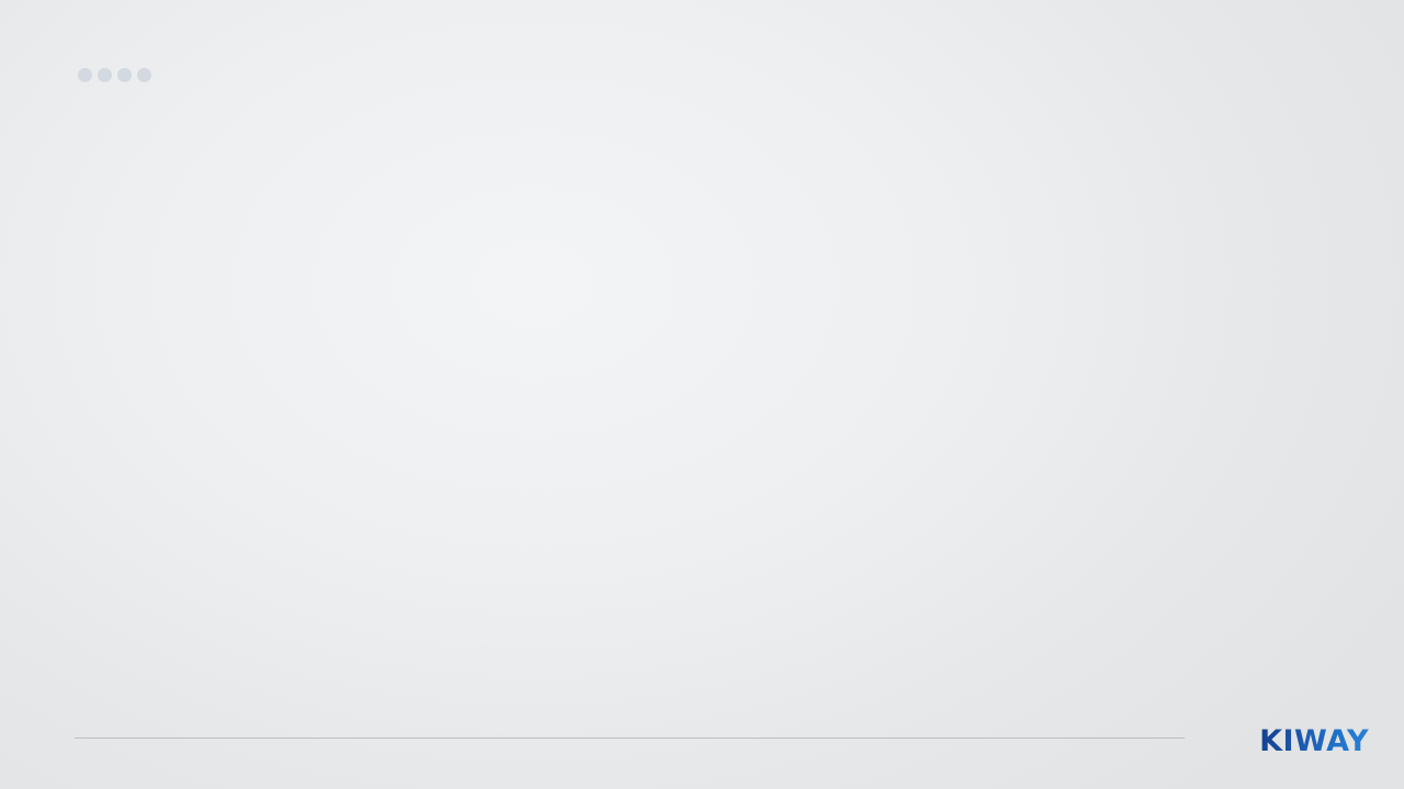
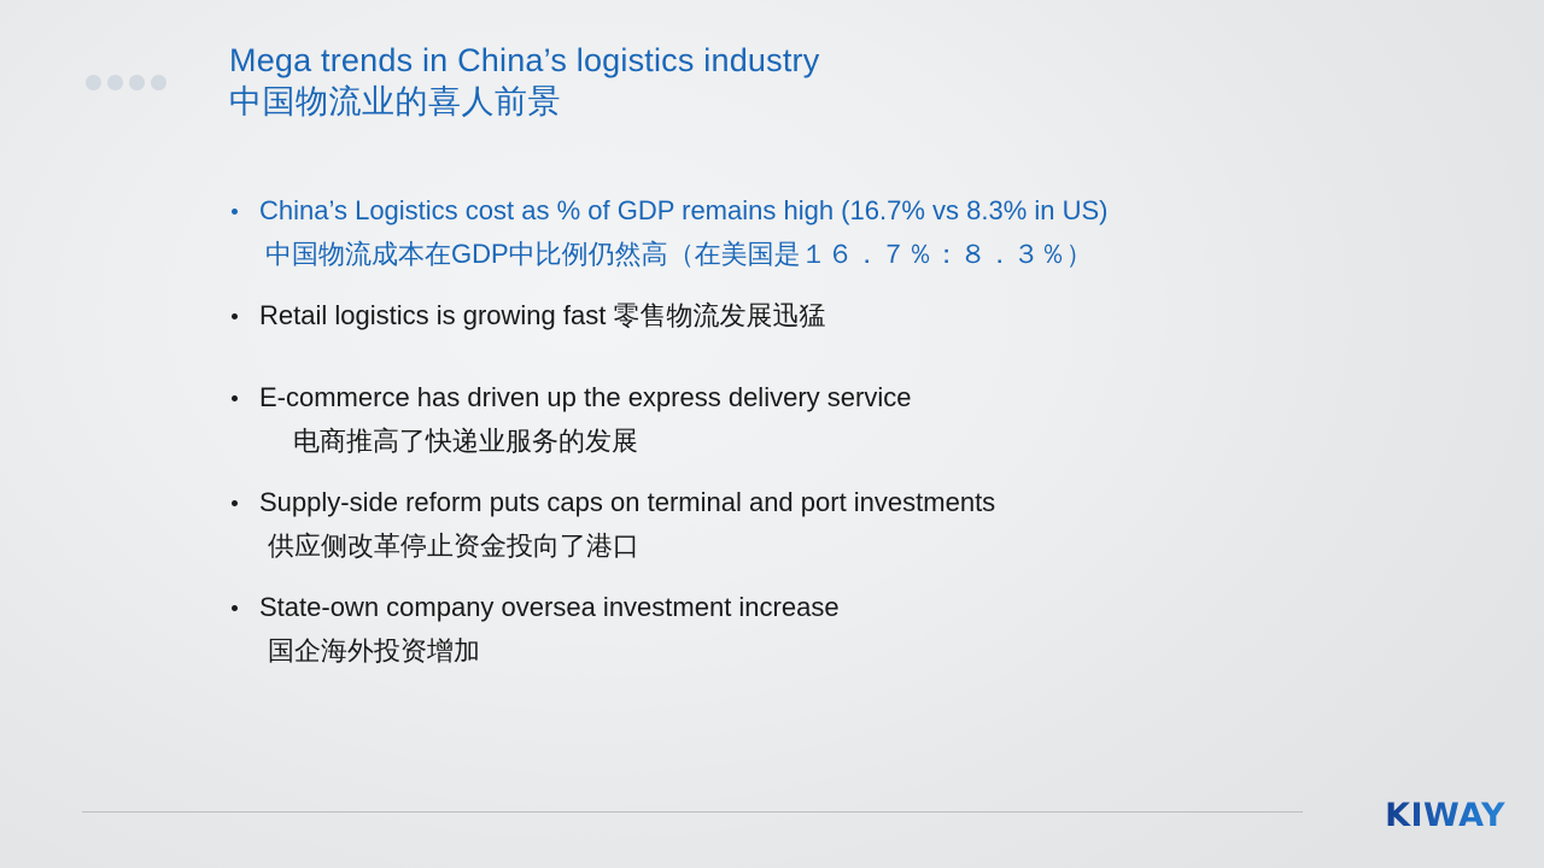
+ Mega trends in China’s logistics industry
+ 中国物流业的喜人前景
+ China’s Logistics cost as % of GDP remains high (16.7% vs 8.3% in US)
+ 中国物流成本在GDP中比例仍然高（在美国是１６．７％：８．３％）
+ Retail logistics is growing fast 零售物流发展迅猛
+ E-commerce has driven up the express delivery service
+ 电商推高了快递业服务的发展
+ Supply-side reform puts caps on terminal and port investments
+ 供应侧改革停止资金投向了港口
+ State-own company oversea investment increase
+ 国企海外投资增加
  KIWAY
